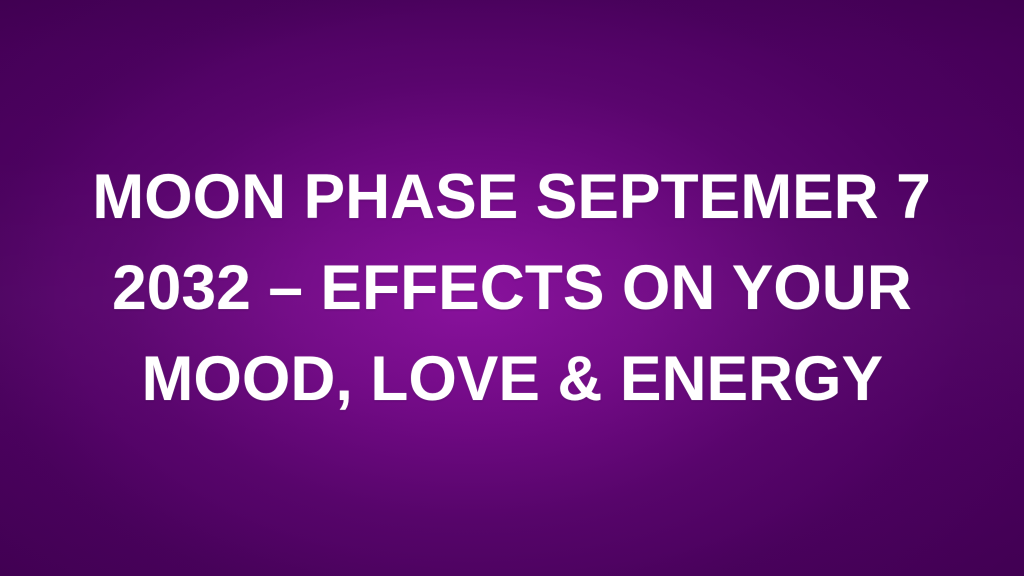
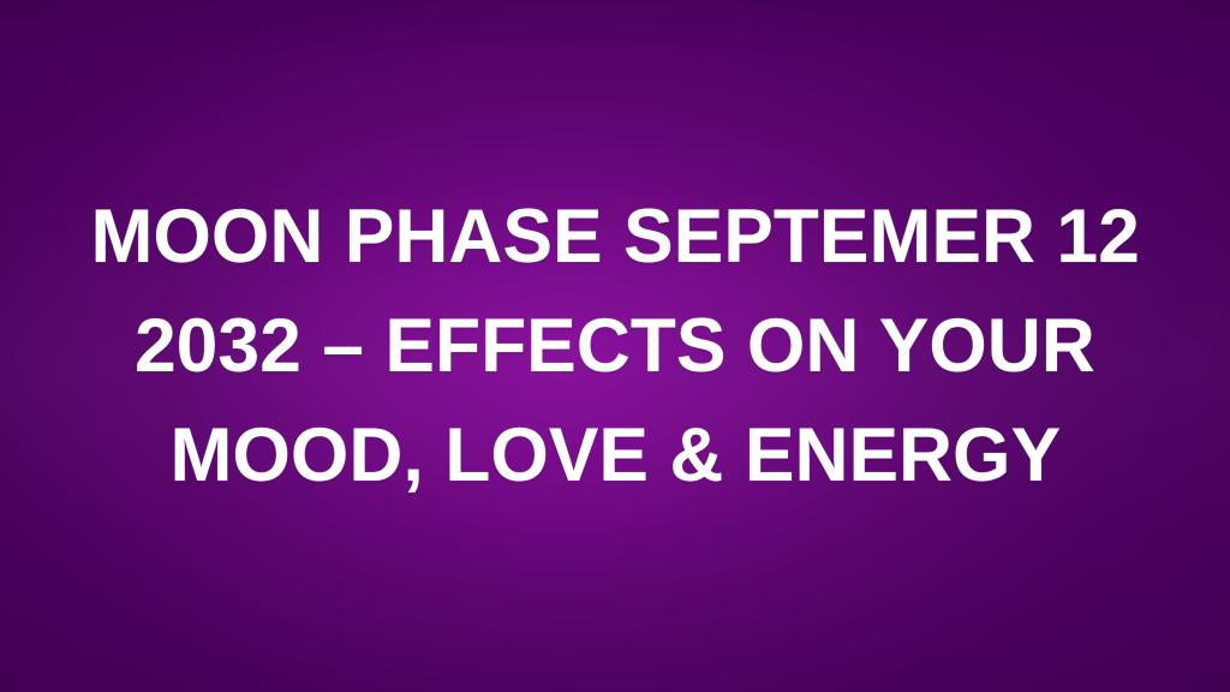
- MOON PHASE SEPTEMER 7
+ MOON PHASE SEPTEMER 12
  2032 – EFFECTS ON YOUR
  MOOD, LOVE & ENERGY
